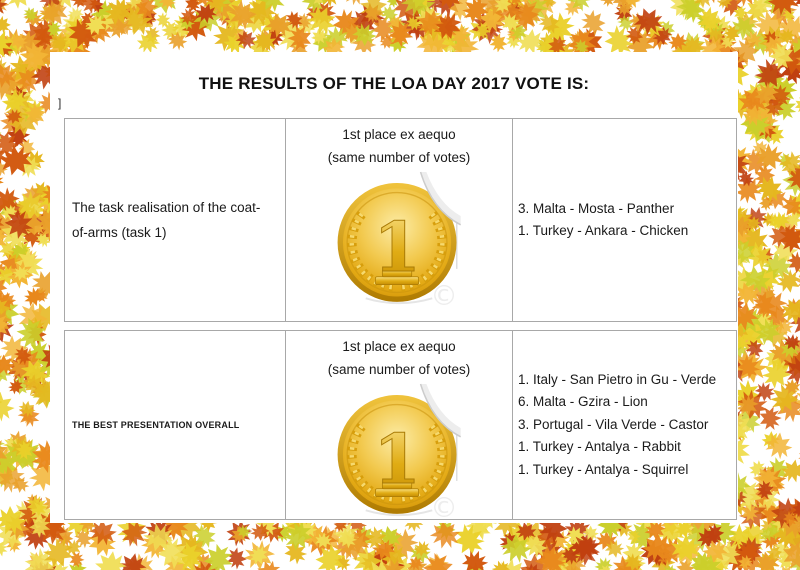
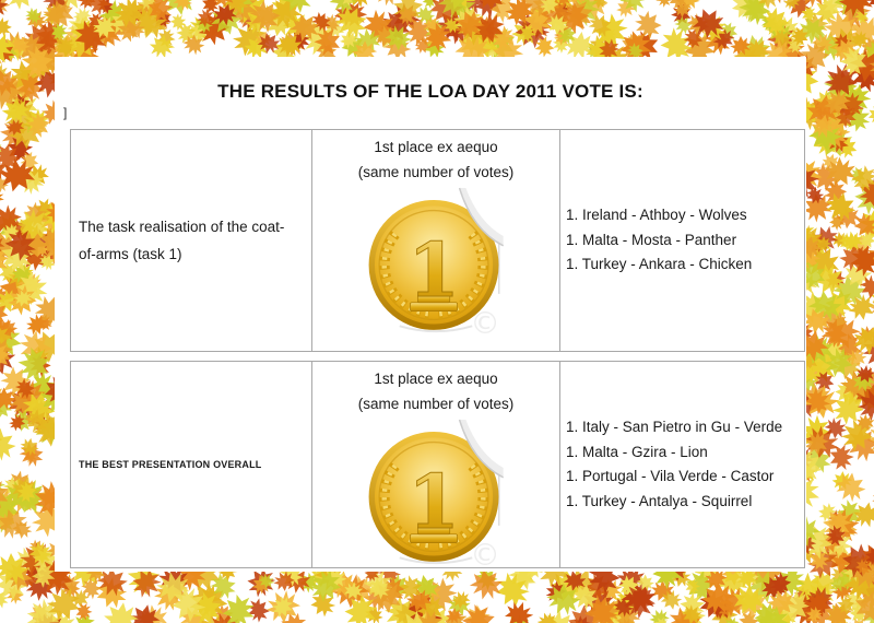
- THE RESULTS OF THE LOA DAY 2017 VOTE IS:
+ THE RESULTS OF THE LOA DAY 2011 VOTE IS:
  ]
  The task realisation of the coat-of-arms (task 1)
  1st place ex aequo
  (same number of votes)
+ 1. Ireland - Athboy - Wolves
- 3. Malta - Mosta - Panther
+ 1. Malta - Mosta - Panther
  1. Turkey - Ankara - Chicken
  THE BEST PRESENTATION OVERALL
  1st place ex aequo
  (same number of votes)
  1. Italy - San Pietro in Gu - Verde
- 6. Malta - Gzira - Lion
+ 1. Malta - Gzira - Lion
- 3. Portugal - Vila Verde - Castor
+ 1. Portugal - Vila Verde - Castor
- 1. Turkey - Antalya - Rabbit
  1. Turkey - Antalya - Squirrel
